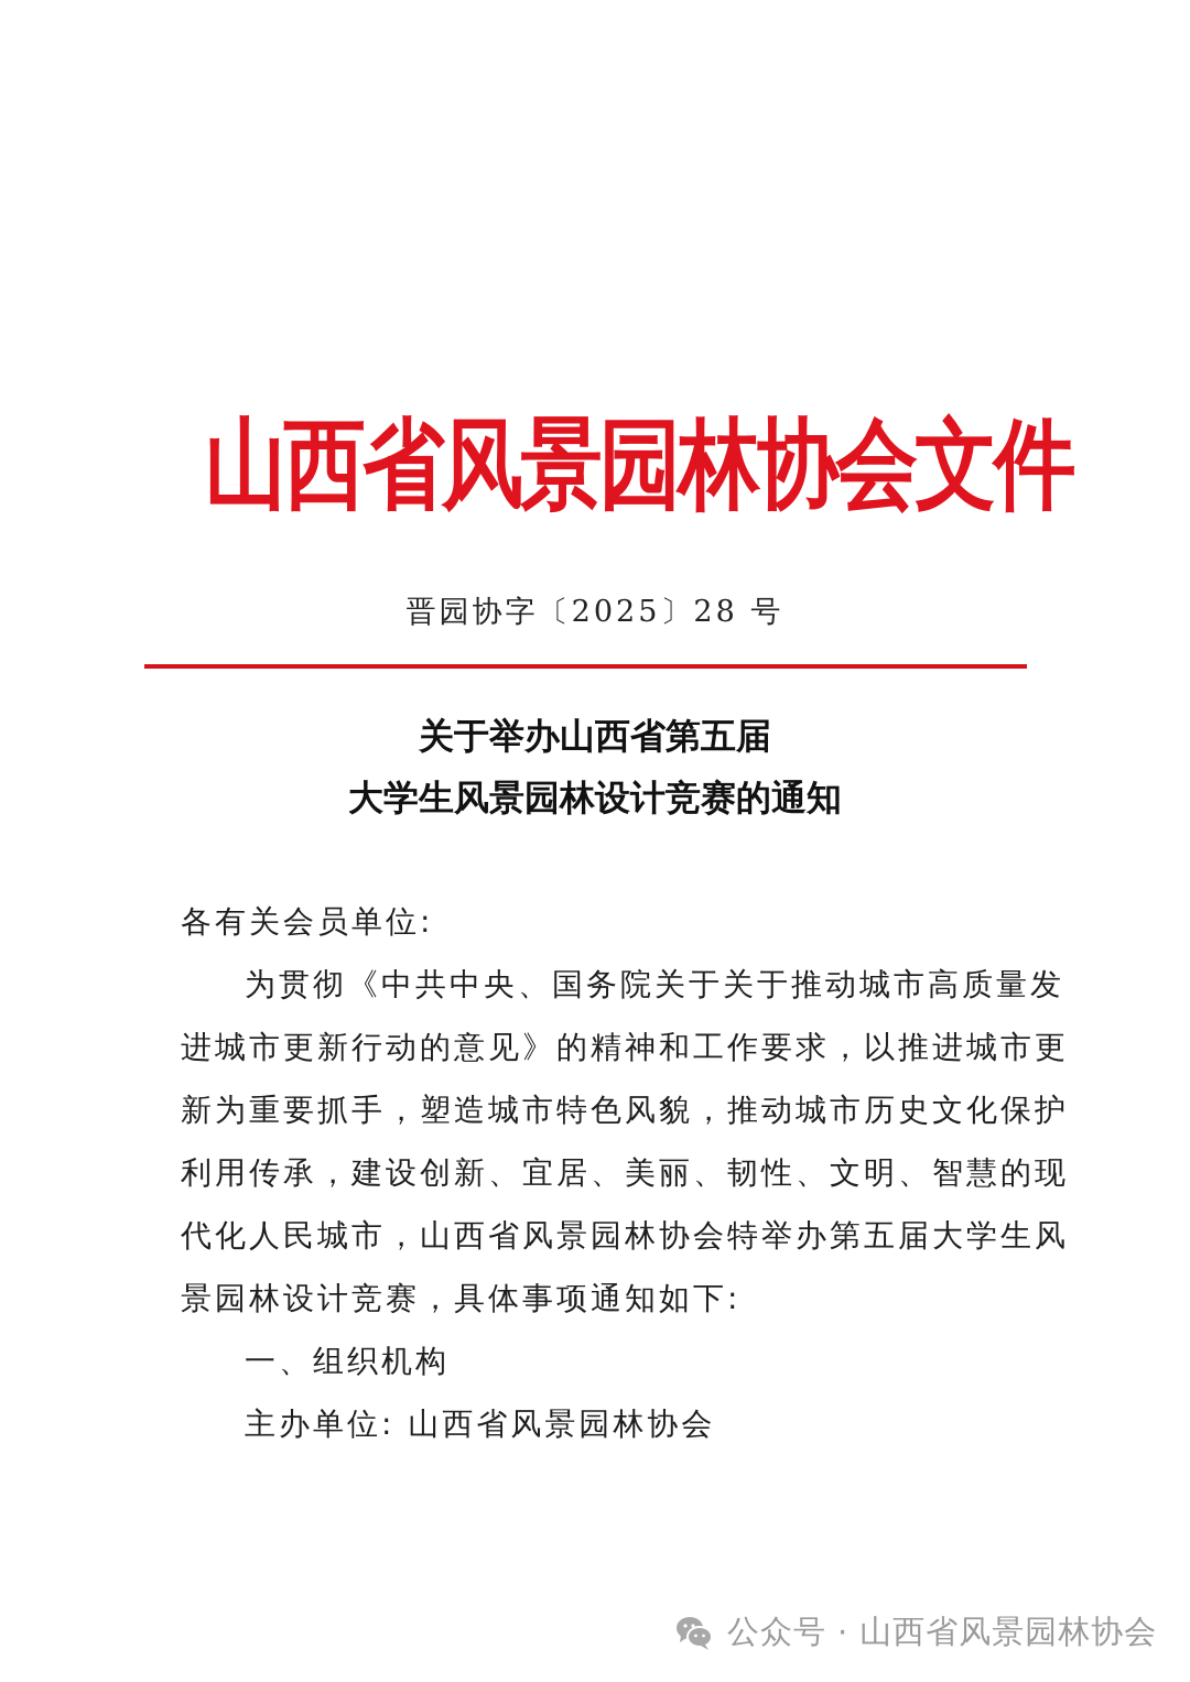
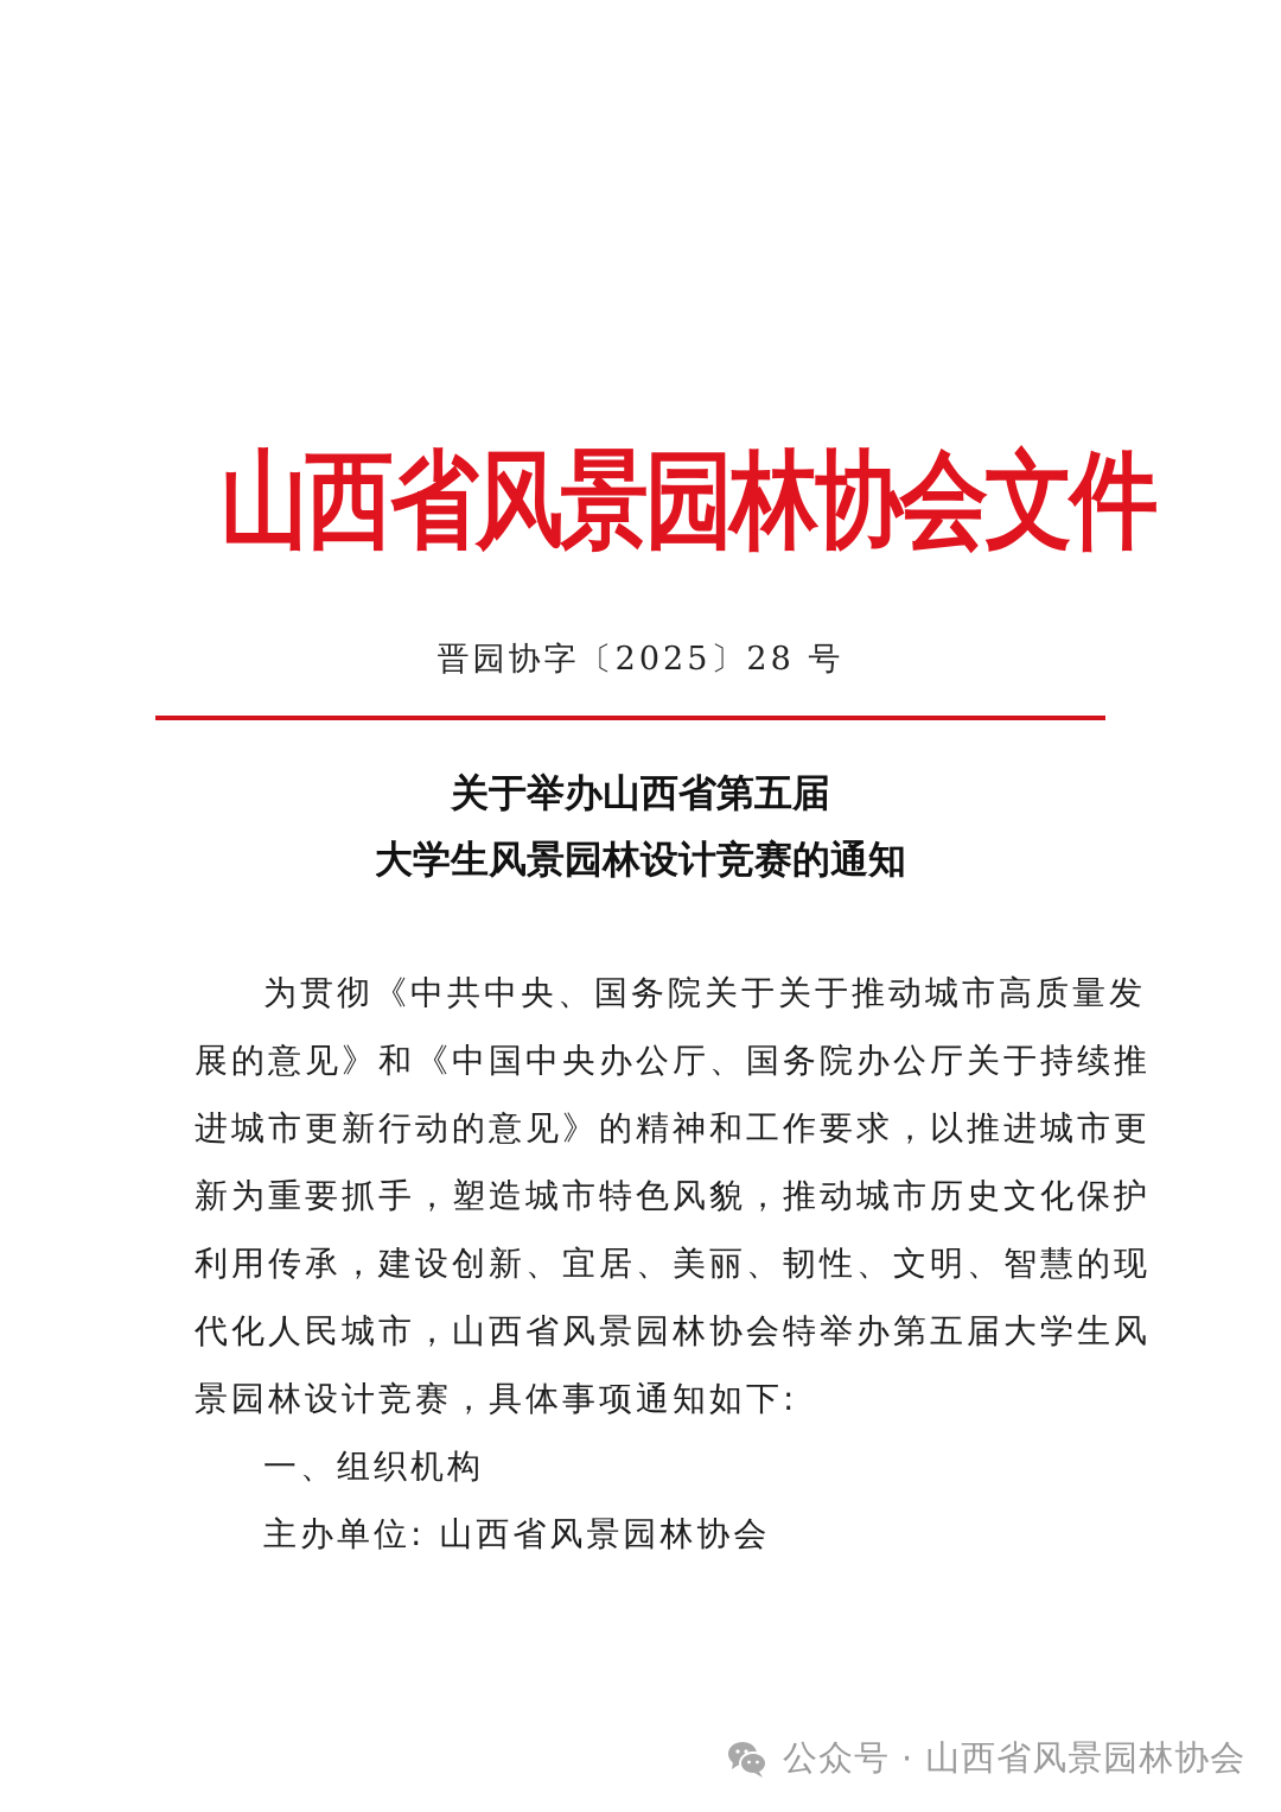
  山西省风景园林协会文件
  晋园协字〔2025〕28 号
  关于举办山西省第五届
  大学生风景园林设计竞赛的通知
- 各有关会员单位:
  为贯彻《中共中央、国务院关于关于推动城市高质量发
+ 展的意见》和《中国中央办公厅、国务院办公厅关于持续推
  进城市更新行动的意见》的精神和工作要求，以推进城市更
  新为重要抓手，塑造城市特色风貌，推动城市历史文化保护
  利用传承，建设创新、宜居、美丽、韧性、文明、智慧的现
  代化人民城市，山西省风景园林协会特举办第五届大学生风
  景园林设计竞赛，具体事项通知如下:
  一、组织机构
  主办单位: 山西省风景园林协会
  公众号
  ·
  山西省风景园林协会
